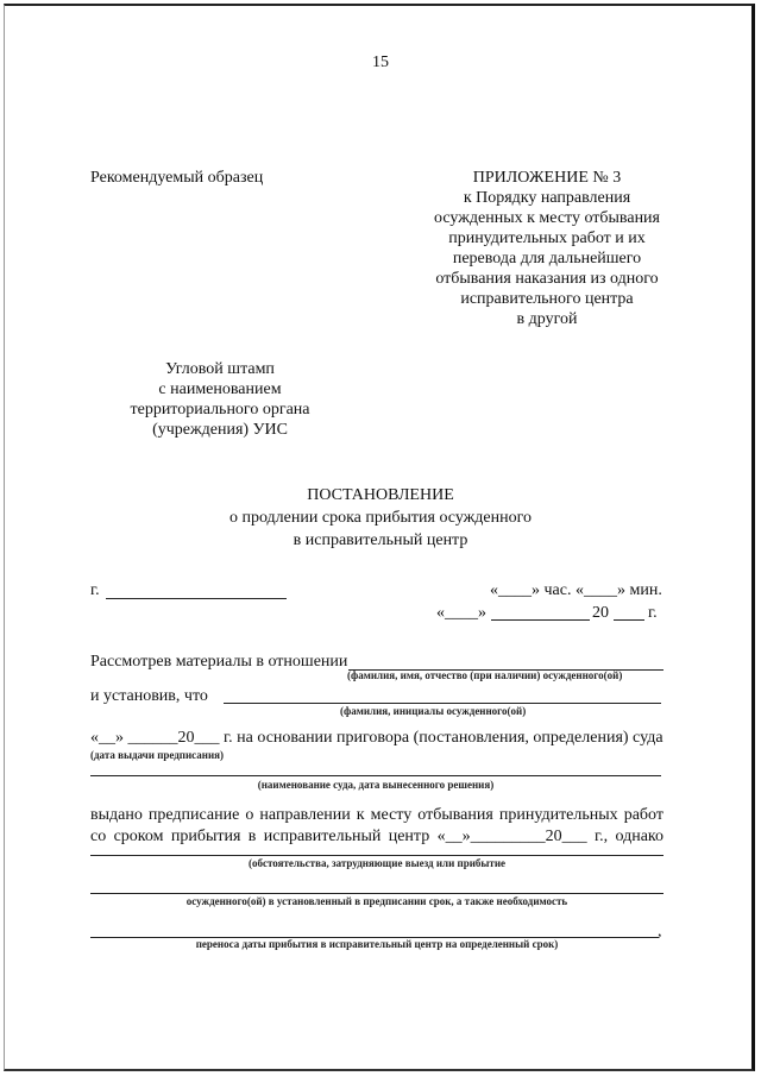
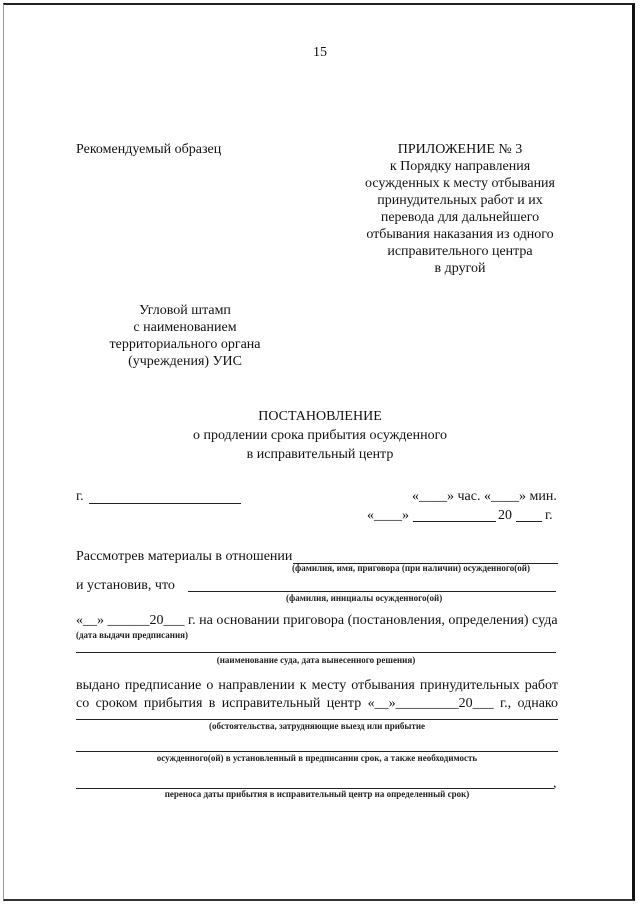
  15
  Рекомендуемый образец
  ПРИЛОЖЕНИЕ № 3
  к Порядку направления
  осужденных к месту отбывания
  принудительных работ и их
  перевода для дальнейшего
  отбывания наказания из одного
  исправительного центра
  в другой
  Угловой штамп
  с наименованием
  территориального органа
  (учреждения) УИС
  ПОСТАНОВЛЕНИЕ
  о продлении срока прибытия осужденного
  в исправительный центр
  г.
  «____» час. «____» мин.
  «____»
  20
  г.
  Рассмотрев материалы в отношении
- (фамилия, имя, отчество (при наличии) осужденного(ой)
+ (фамилия, имя, приговора (при наличии) осужденного(ой)
  и установив, что
  (фамилия, инициалы осужденного(ой)
  «__» ______20___ г. на основании приговора (постановления, определения) суда
  (дата выдачи предписания)
  (наименование суда, дата вынесенного решения)
  выдано предписание о направлении к месту отбывания принудительных работ
  со сроком прибытия в исправительный центр «__»_________20___ г., однако
  (обстоятельства, затрудняющие выезд или прибытие
  осужденного(ой) в установленный в предписании срок, а также необходимость
  ,
  переноса даты прибытия в исправительный центр на определенный срок)
